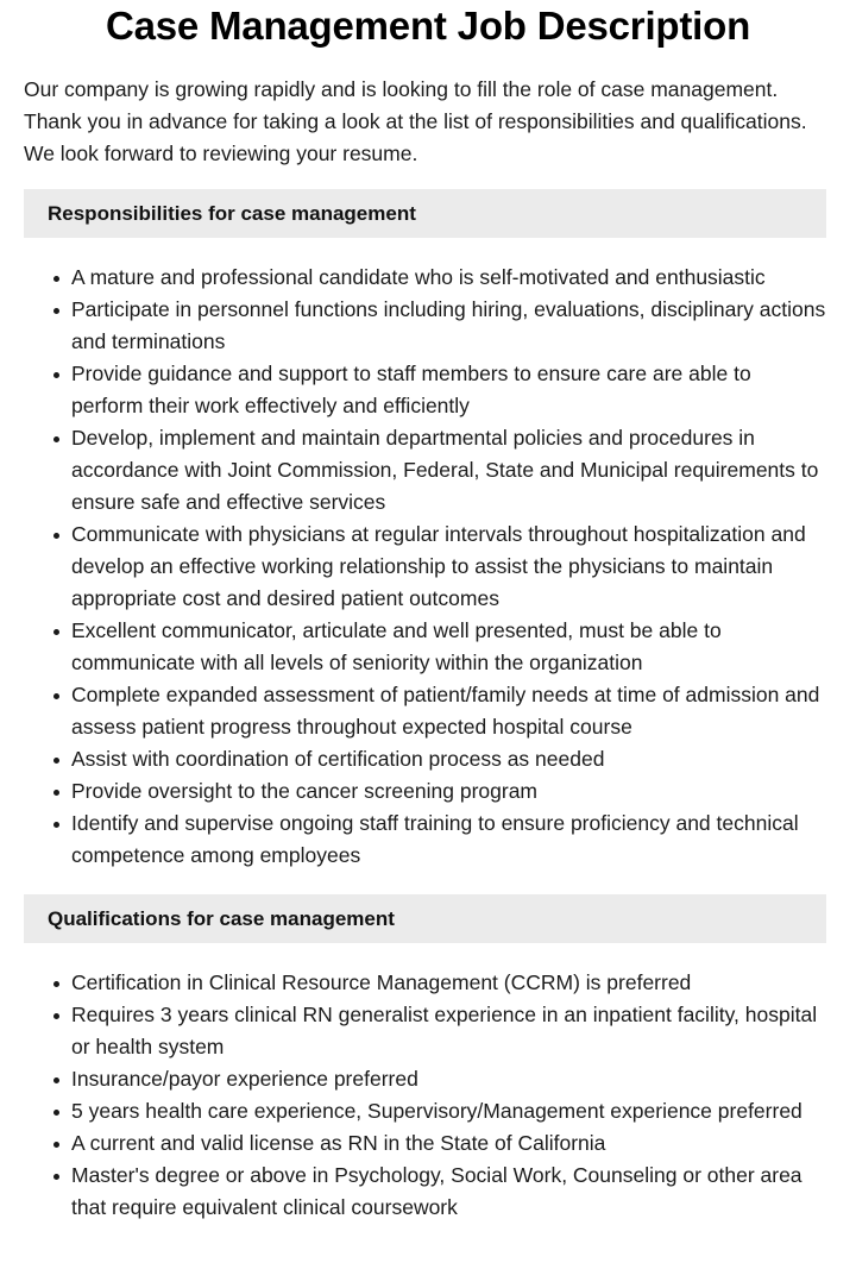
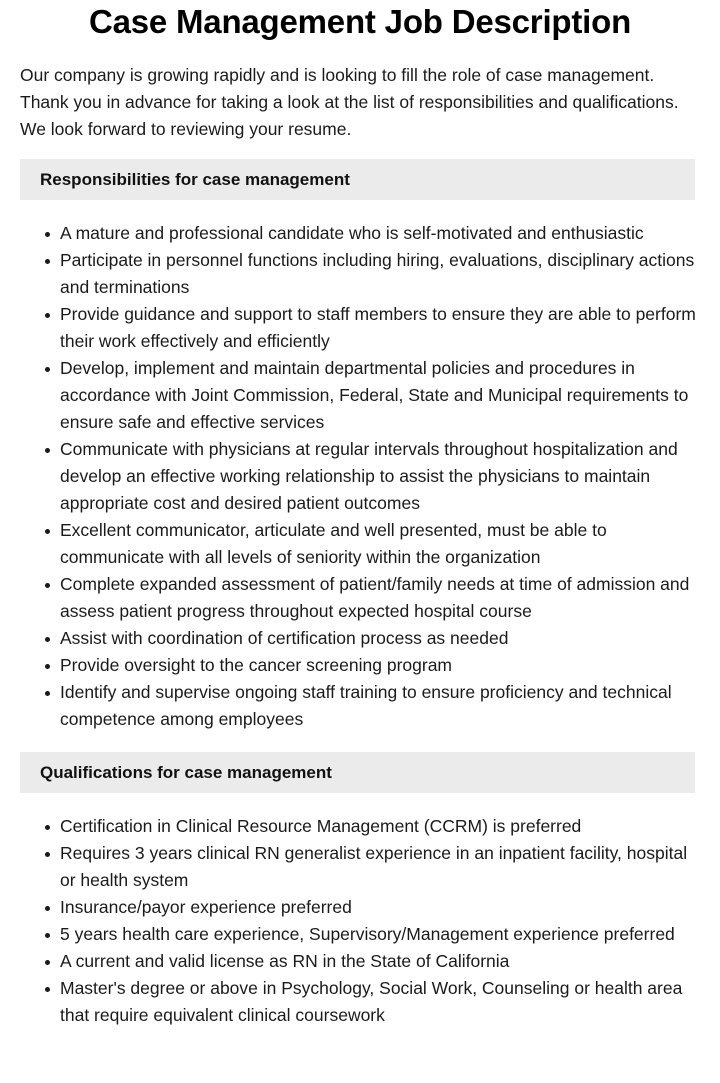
  Case Management Job Description
  Our company is growing rapidly and is looking to fill the role of case management. Thank you in advance for taking a look at the list of responsibilities and qualifications. We look forward to reviewing your resume.
  Responsibilities for case management
  A mature and professional candidate who is self-motivated and enthusiastic
  Participate in personnel functions including hiring, evaluations, disciplinary actions and terminations
- Provide guidance and support to staff members to ensure care are able to perform their work effectively and efficiently
+ Provide guidance and support to staff members to ensure they are able to perform their work effectively and efficiently
  Develop, implement and maintain departmental policies and procedures in accordance with Joint Commission, Federal, State and Municipal requirements to ensure safe and effective services
  Communicate with physicians at regular intervals throughout hospitalization and develop an effective working relationship to assist the physicians to maintain appropriate cost and desired patient outcomes
  Excellent communicator, articulate and well presented, must be able to communicate with all levels of seniority within the organization
  Complete expanded assessment of patient/family needs at time of admission and assess patient progress throughout expected hospital course
  Assist with coordination of certification process as needed
  Provide oversight to the cancer screening program
  Identify and supervise ongoing staff training to ensure proficiency and technical competence among employees
  Qualifications for case management
  Certification in Clinical Resource Management (CCRM) is preferred
  Requires 3 years clinical RN generalist experience in an inpatient facility, hospital or health system
  Insurance/payor experience preferred
  5 years health care experience, Supervisory/Management experience preferred
  A current and valid license as RN in the State of California
- Master's degree or above in Psychology, Social Work, Counseling or other area that require equivalent clinical coursework
+ Master's degree or above in Psychology, Social Work, Counseling or health area that require equivalent clinical coursework
